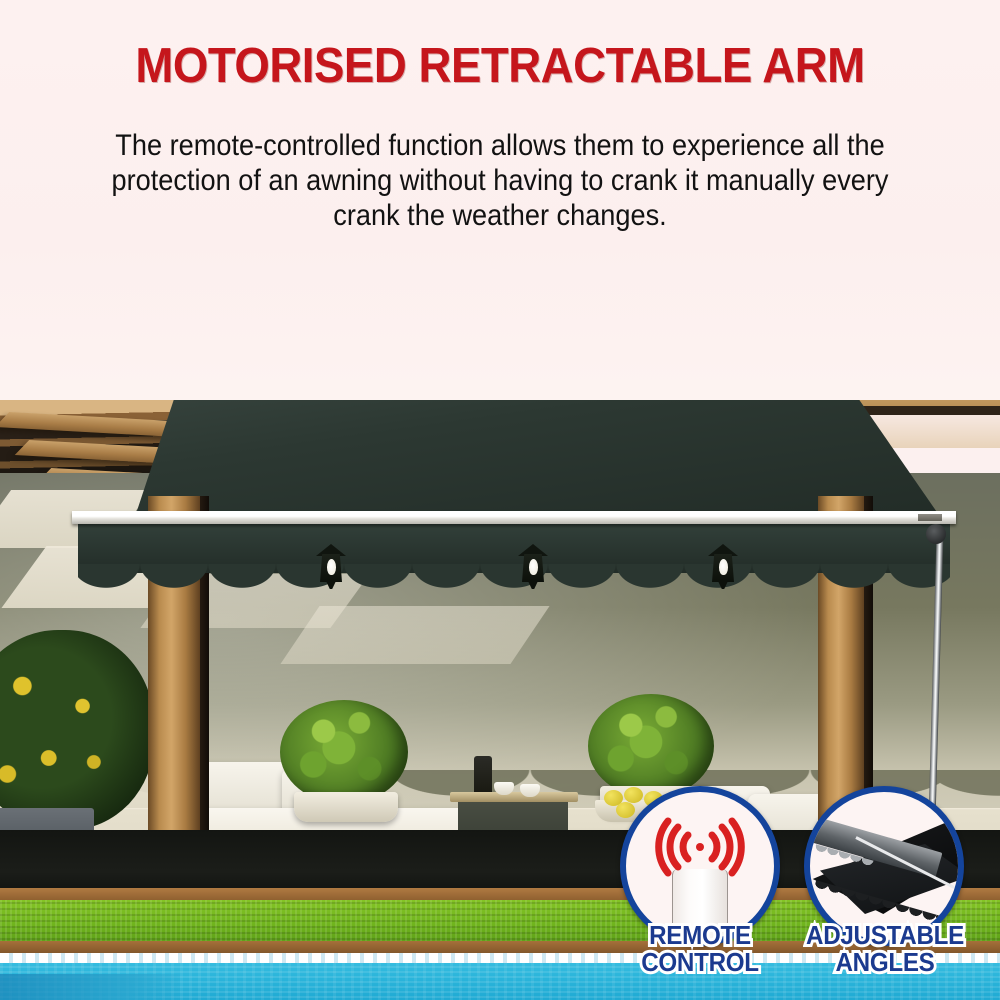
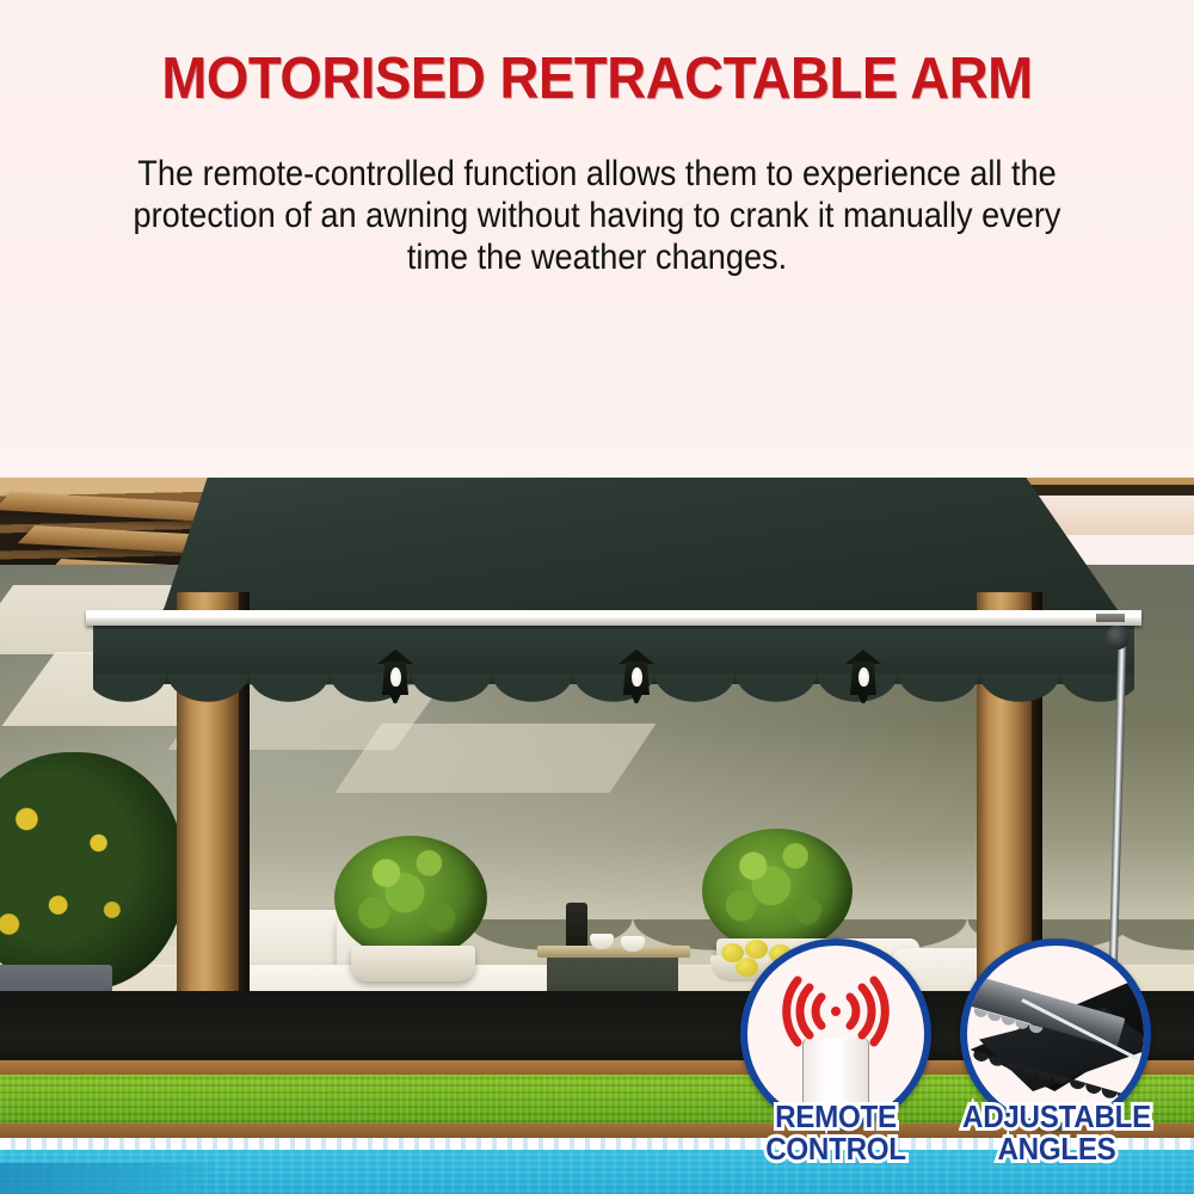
  MOTORISED RETRACTABLE ARM
- The remote-controlled function allows them to experience all the protection of an awning without having to crank it manually every crank the weather changes.
+ The remote-controlled function allows them to experience all the protection of an awning without having to crank it manually every time the weather changes.
  REMOTE
  CONTROL
  ADJUSTABLE
  ANGLES
